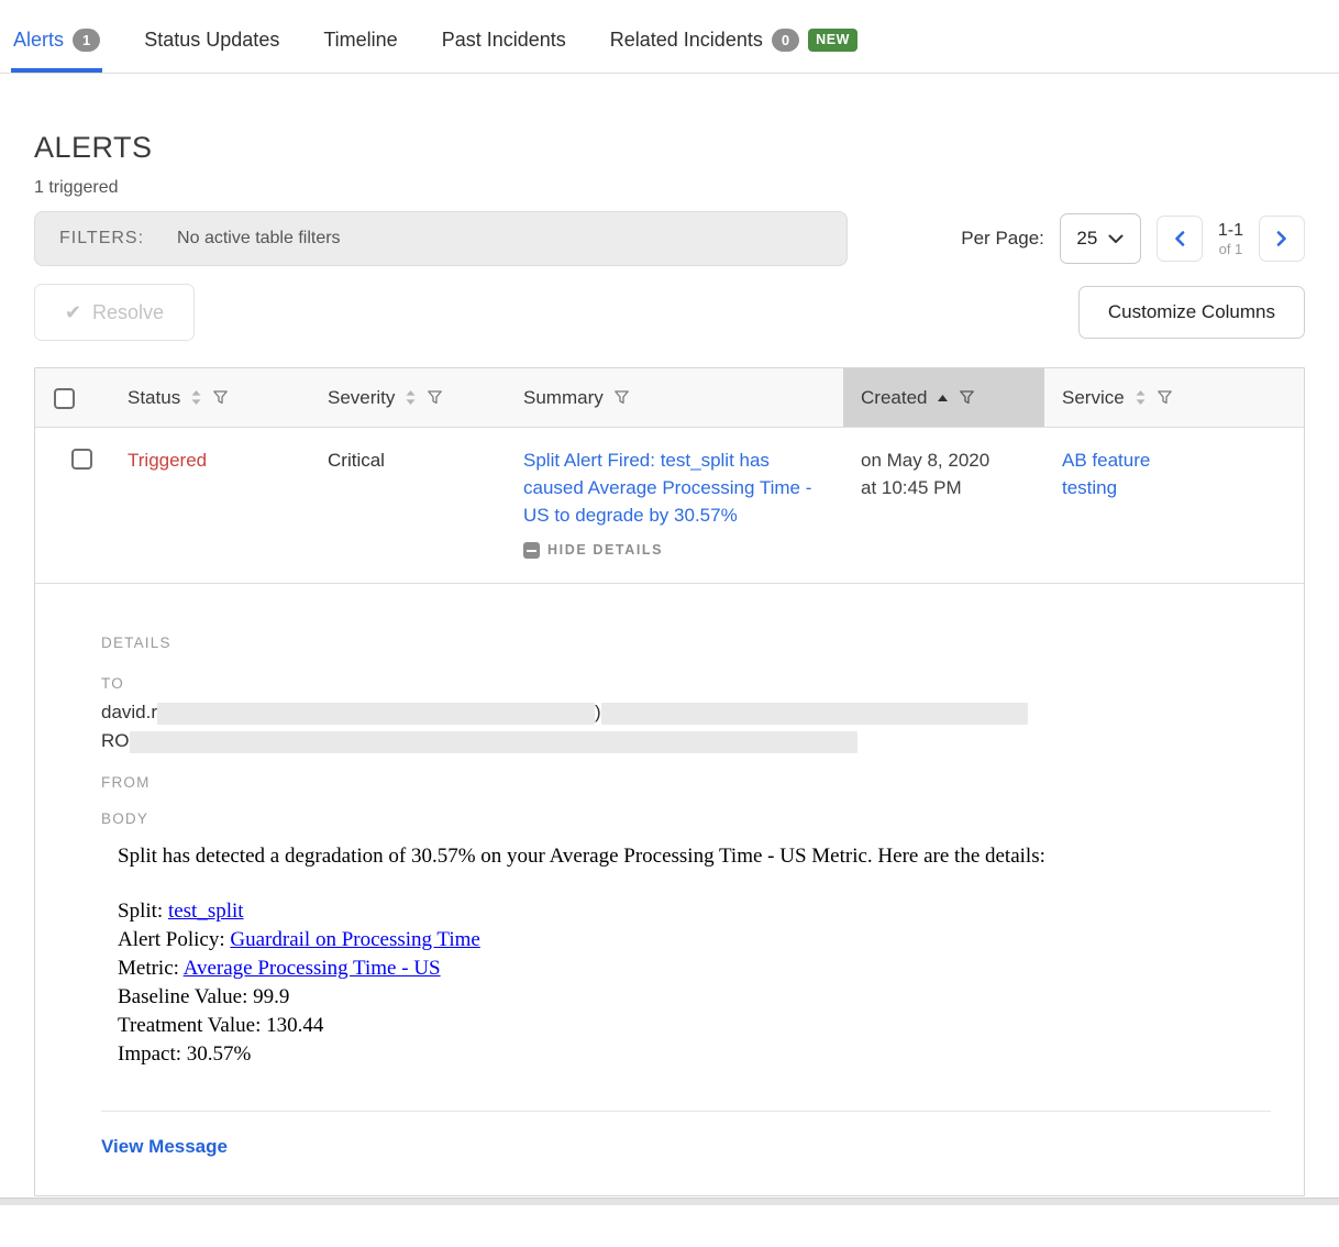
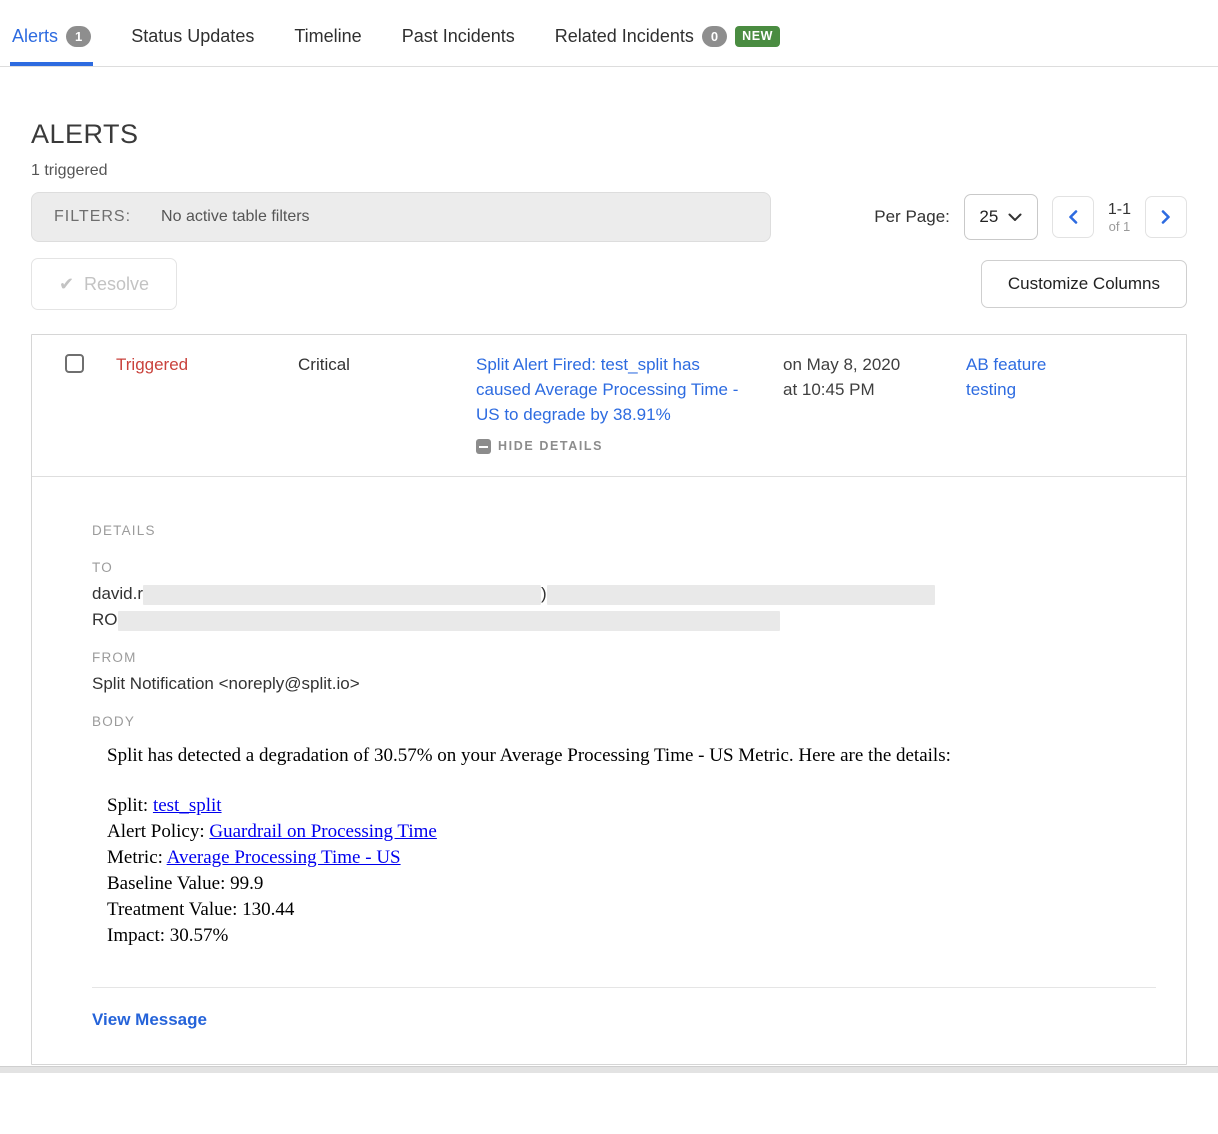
  Alerts
  1
  Status Updates
  Timeline
  Past Incidents
  Related Incidents
  0
  NEW
  ALERTS
  1 triggered
  FILTERS:
  No active table filters
  Per Page:
  25
  1-1
  of 1
  ✔
  Resolve
  Customize Columns
- Status
- Severity
- Summary
- Created
- Service
  Triggered
  Critical
- Split Alert Fired: test_split has caused Average Processing Time - US to degrade by 30.57%
+ Split Alert Fired: test_split has caused Average Processing Time - US to degrade by 38.91%
  HIDE DETAILS
  on May 8, 2020
  at 10:45 PM
  AB feature testing
  DETAILS
  TO
  david.r )
  RO
  FROM
+ Split Notification <noreply@split.io>
  BODY
  Split has detected a degradation of 30.57% on your Average Processing Time - US Metric. Here are the details:
  Split: test_split
  Alert Policy: Guardrail on Processing Time
  Metric: Average Processing Time - US
  Baseline Value: 99.9
  Treatment Value: 130.44
  Impact: 30.57%
  View Message
